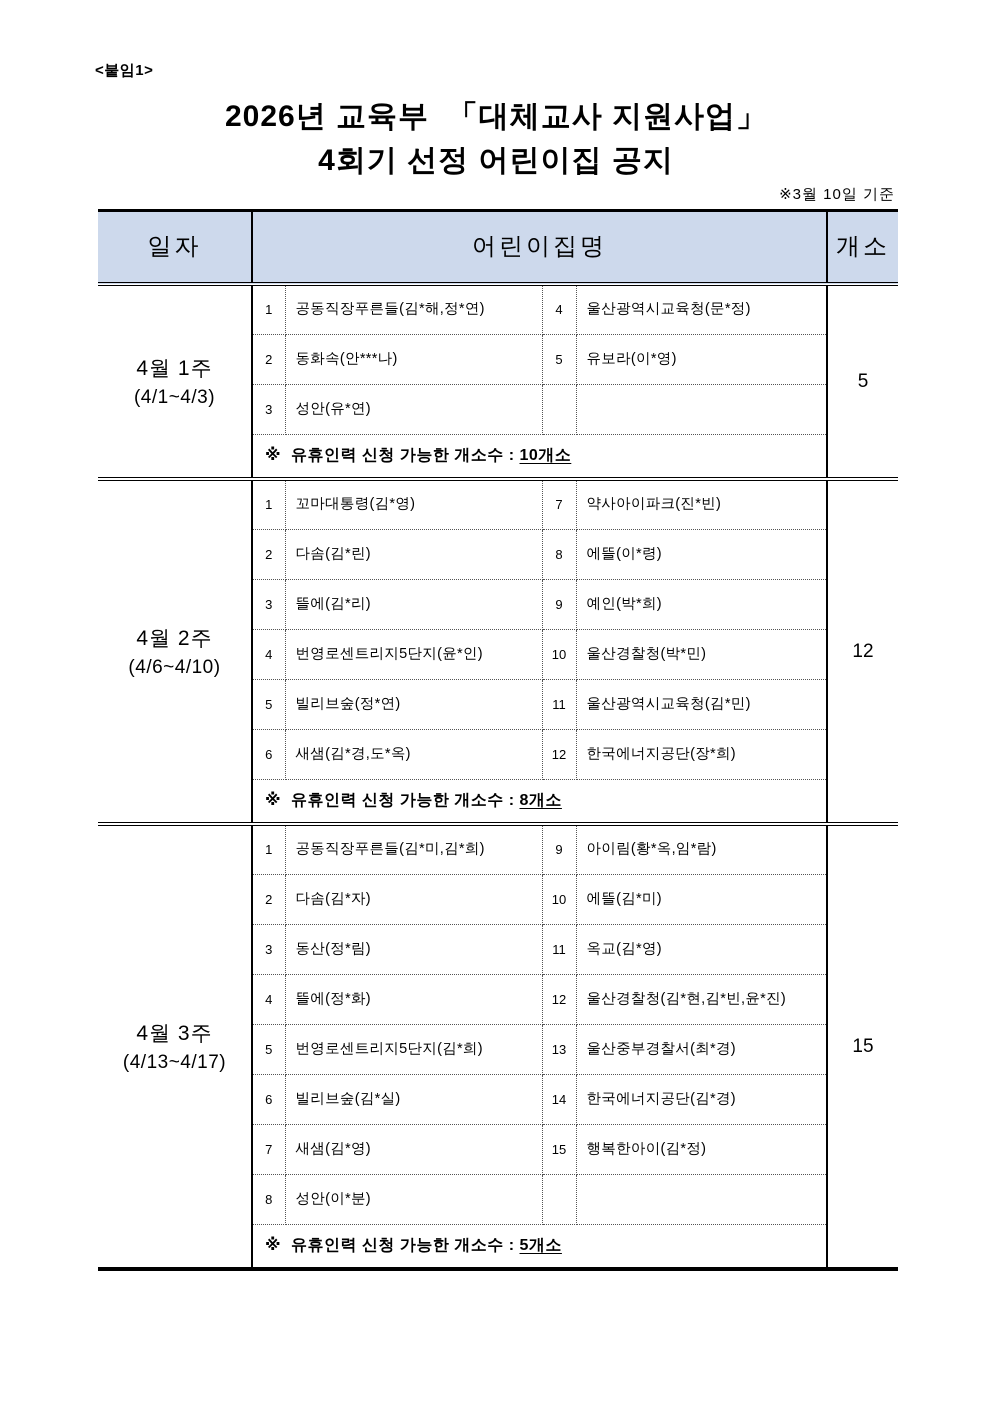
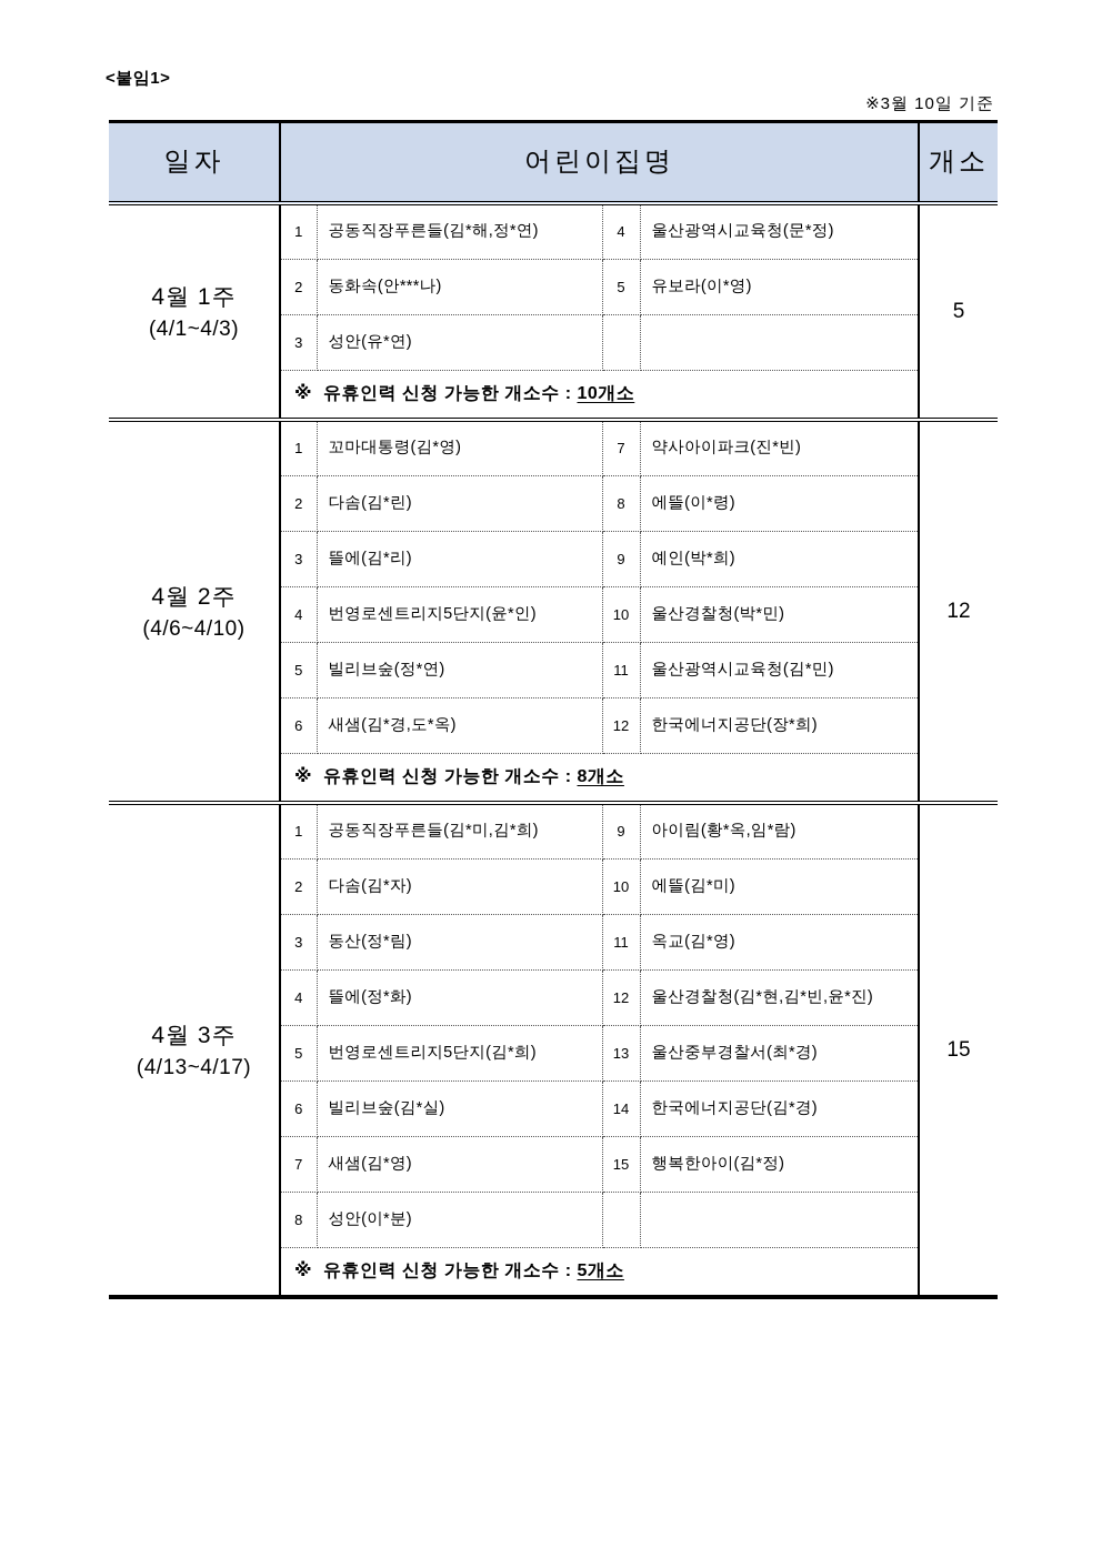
  <붙임1>
- 2026년 교육부 「대체교사 지원사업」
- 4회기 선정 어린이집 공지
  ※3월 10일 기준
  일자	어린이집명	개소
  4월 1주(4/1~4/3)	1	공동직장푸른들(김*해,정*연)	4	울산광역시교육청(문*정)	5
  2	동화속(안***나)	5	유보라(이*영)
  3	성안(유*연)
  ※ 유휴인력 신청 가능한 개소수 : 10개소
  4월 2주(4/6~4/10)	1	꼬마대통령(김*영)	7	약사아이파크(진*빈)	12
  2	다솜(김*린)	8	에뜰(이*령)
  3	뜰에(김*리)	9	예인(박*희)
  4	번영로센트리지5단지(윤*인)	10	울산경찰청(박*민)
  5	빌리브숲(정*연)	11	울산광역시교육청(김*민)
  6	새샘(김*경,도*옥)	12	한국에너지공단(장*희)
  ※ 유휴인력 신청 가능한 개소수 : 8개소
  4월 3주(4/13~4/17)	1	공동직장푸른들(김*미,김*희)	9	아이림(황*옥,임*람)	15
  2	다솜(김*자)	10	에뜰(김*미)
  3	동산(정*림)	11	옥교(김*영)
  4	뜰에(정*화)	12	울산경찰청(김*현,김*빈,윤*진)
  5	번영로센트리지5단지(김*희)	13	울산중부경찰서(최*경)
  6	빌리브숲(김*실)	14	한국에너지공단(김*경)
  7	새샘(김*영)	15	행복한아이(김*정)
  8	성안(이*분)
  ※ 유휴인력 신청 가능한 개소수 : 5개소
